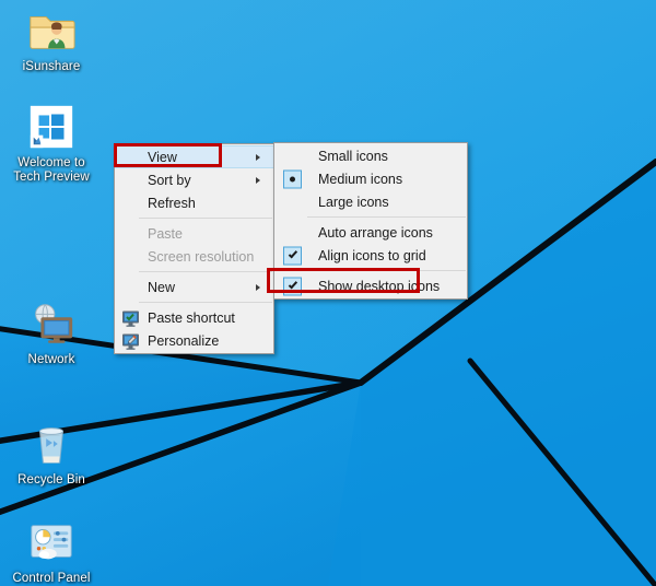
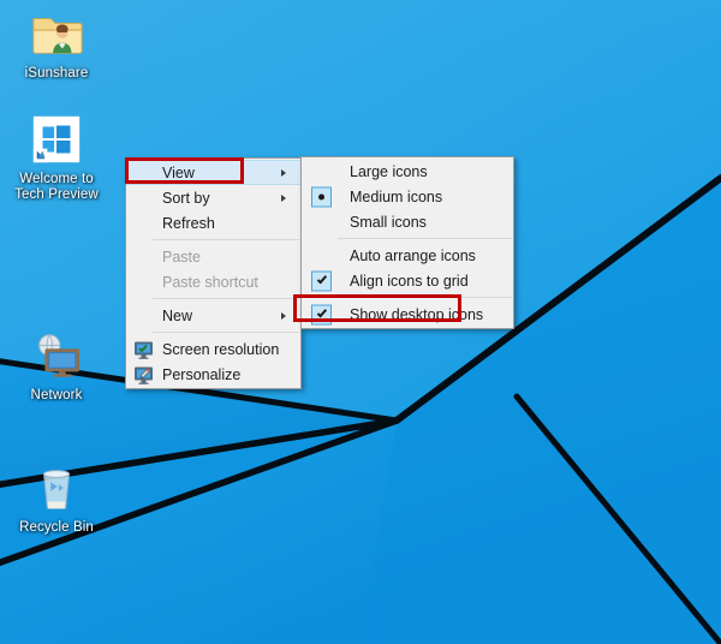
  iSunshare
  Welcome to
  Tech Preview
  Network
  Recycle Bin
- Control Panel
  View
  Sort by
  Refresh
  Paste
- Screen resolution
+ Paste shortcut
  New
- Paste shortcut
+ Screen resolution
  Personalize
- Small icons
+ Large icons
  Medium icons
- Large icons
+ Small icons
  Auto arrange icons
  Align icons to grid
  Show desktop icons
